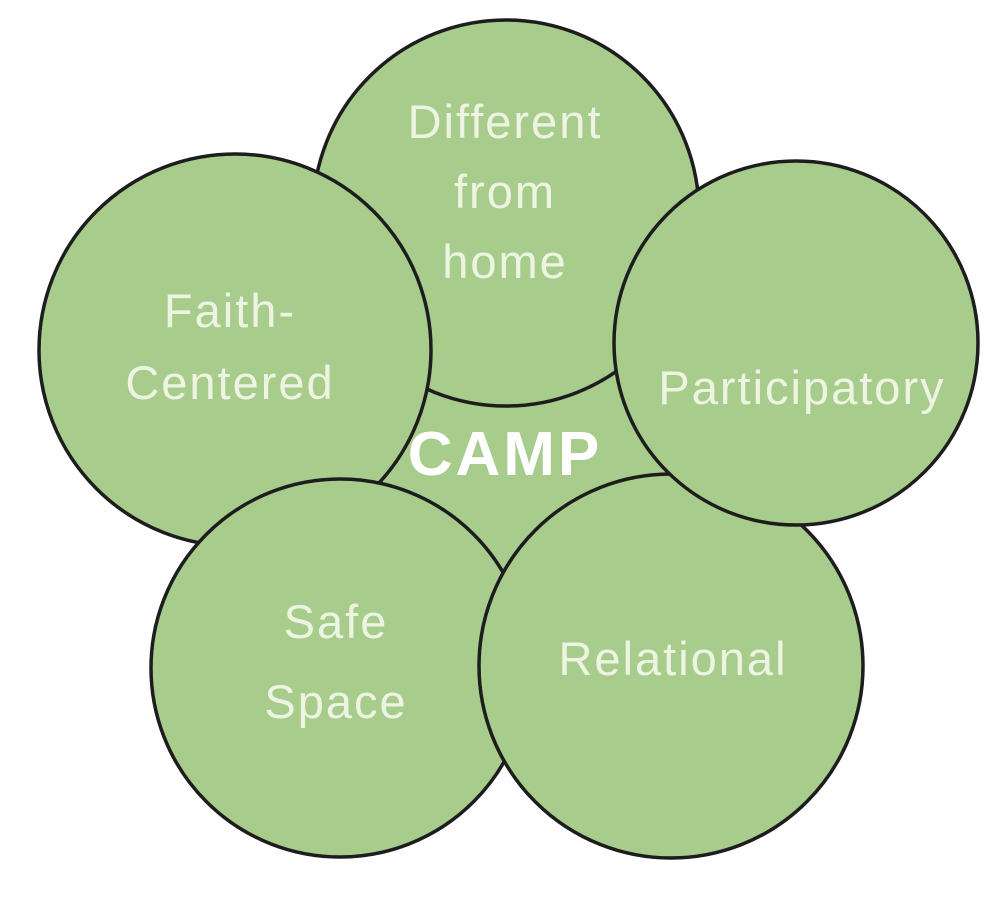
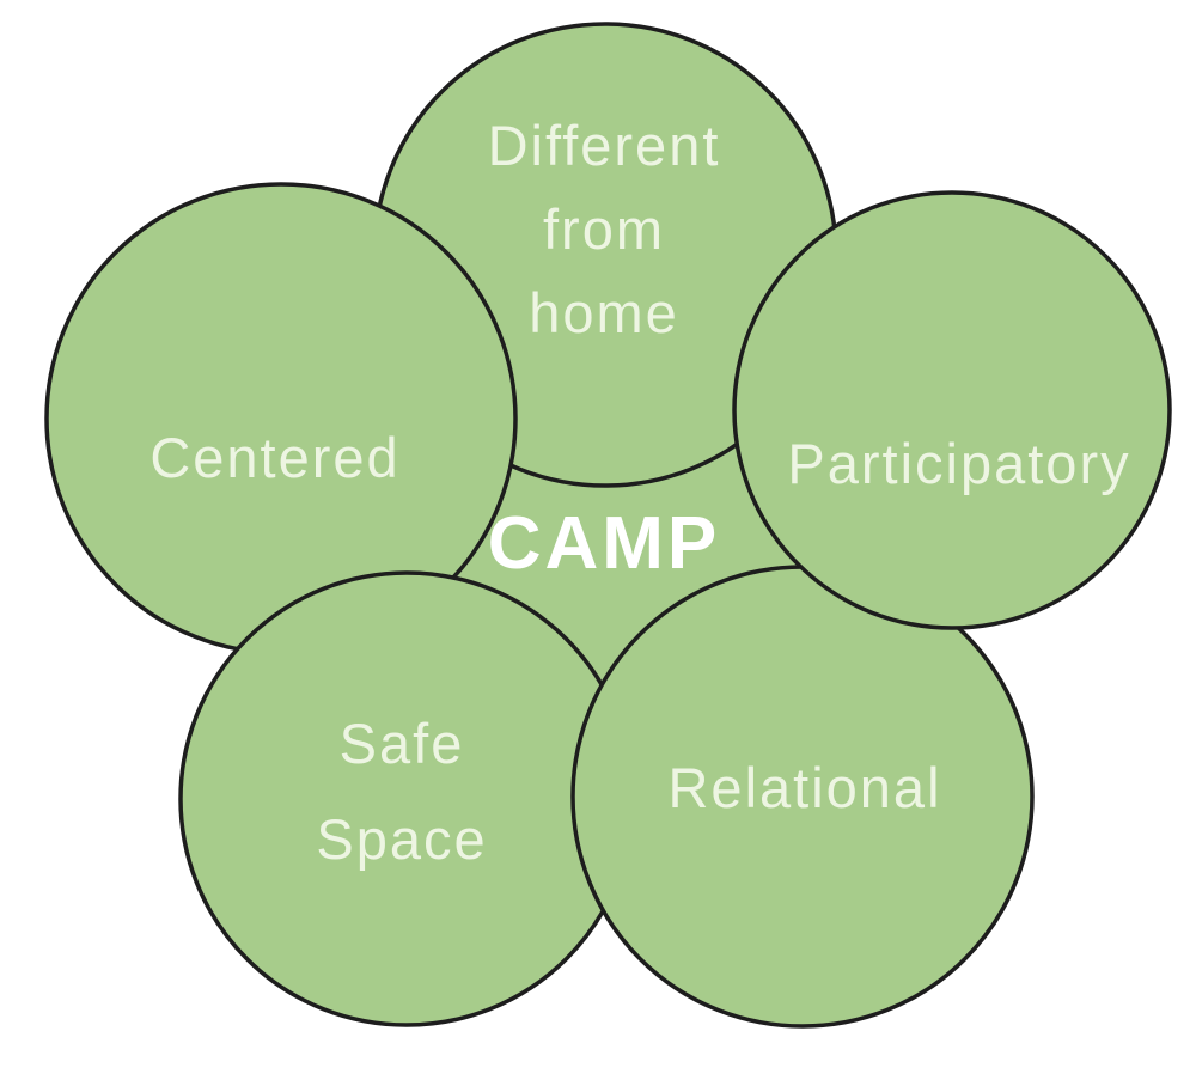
  Different
  from
  home
- Faith-
  Centered
  Safe
  Space
  Relational
  Participatory
  CAMP
